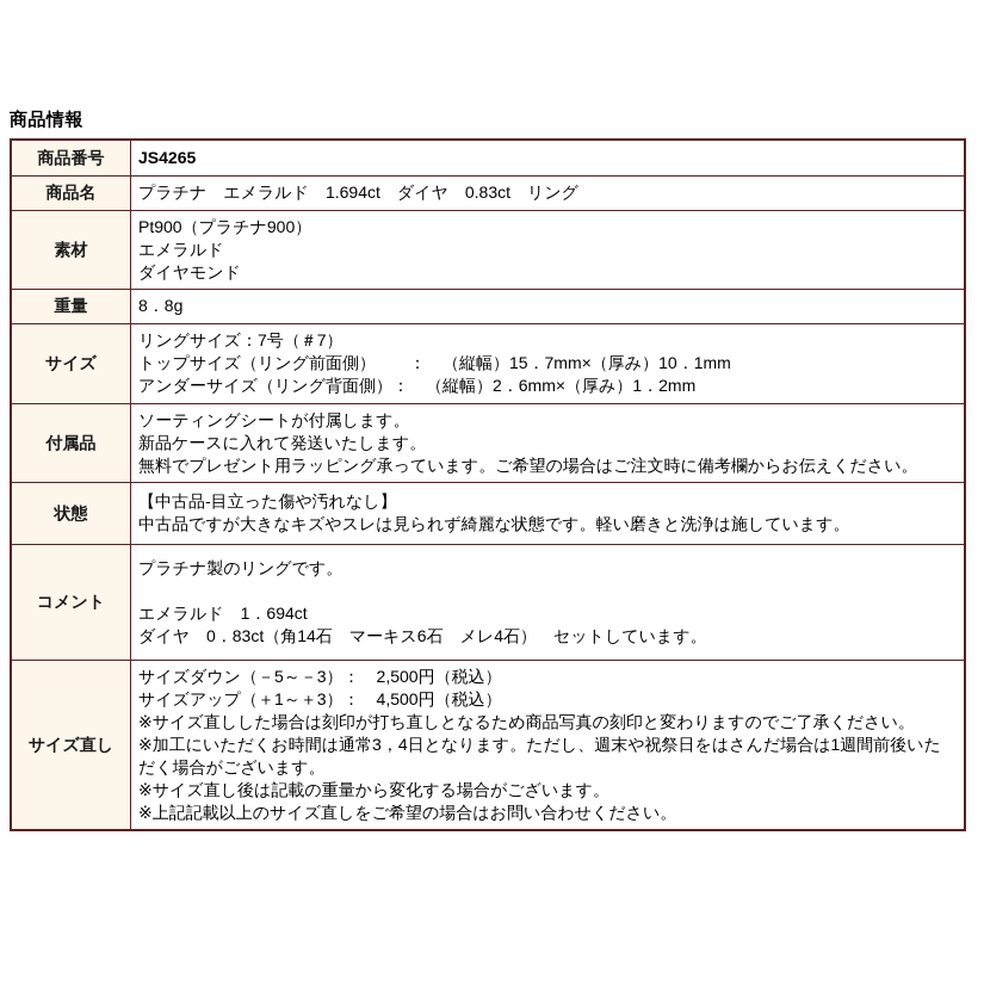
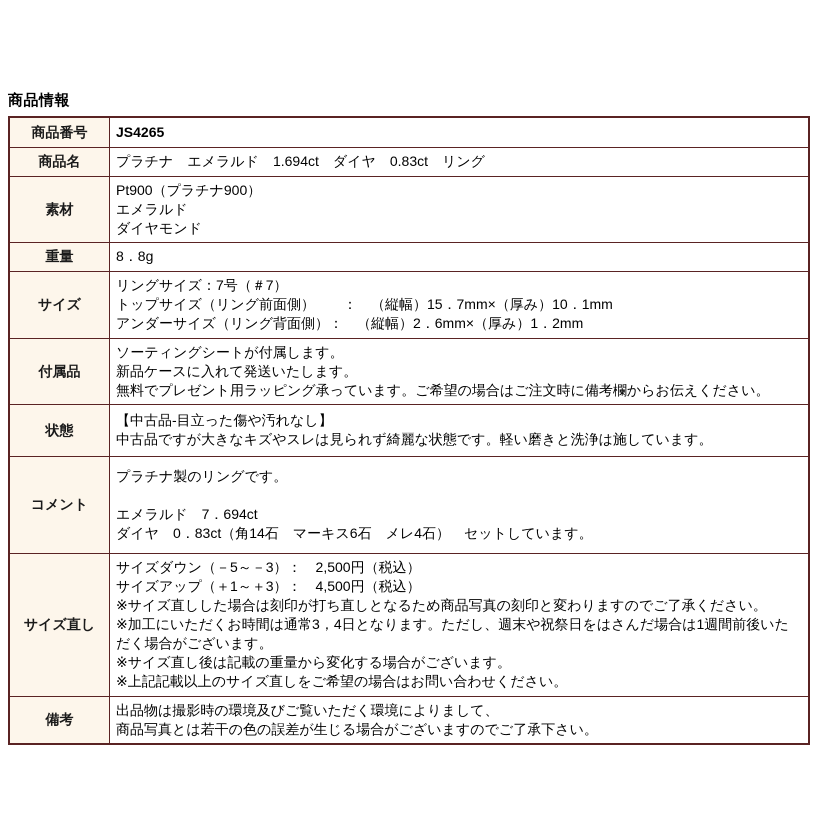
  商品情報
  商品番号	JS4265
  商品名	プラチナ エメラルド 1.694ct ダイヤ 0.83ct リング
  素材	Pt900（プラチナ900）エメラルドダイヤモンド
  重量	8．8g
  サイズ	リングサイズ：7号（＃7）トップサイズ（リング前面側） ： （縦幅）15．7mm×（厚み）10．1mmアンダーサイズ（リング背面側）： （縦幅）2．6mm×（厚み）1．2mm
  付属品	ソーティングシートが付属します。新品ケースに入れて発送いたします。無料でプレゼント用ラッピング承っています。ご希望の場合はご注文時に備考欄からお伝えください。
  状態	【中古品-目立った傷や汚れなし】中古品ですが大きなキズやスレは見られず綺麗な状態です。軽い磨きと洗浄は施しています。
- コメント	プラチナ製のリングです。 エメラルド 1．694ctダイヤ 0．83ct（角14石 マーキス6石 メレ4石） セットしています。
+ コメント	プラチナ製のリングです。 エメラルド 7．694ctダイヤ 0．83ct（角14石 マーキス6石 メレ4石） セットしています。
  サイズ直し	サイズダウン（－5～－3）： 2,500円（税込）サイズアップ（＋1～＋3）： 4,500円（税込）※サイズ直しした場合は刻印が打ち直しとなるため商品写真の刻印と変わりますのでご了承ください。※加工にいただくお時間は通常3，4日となります。ただし、週末や祝祭日をはさんだ場合は1週間前後いただく場合がございます。※サイズ直し後は記載の重量から変化する場合がございます。※上記記載以上のサイズ直しをご希望の場合はお問い合わせください。
+ 備考	出品物は撮影時の環境及びご覧いただく環境によりまして、商品写真とは若干の色の誤差が生じる場合がございますのでご了承下さい。
